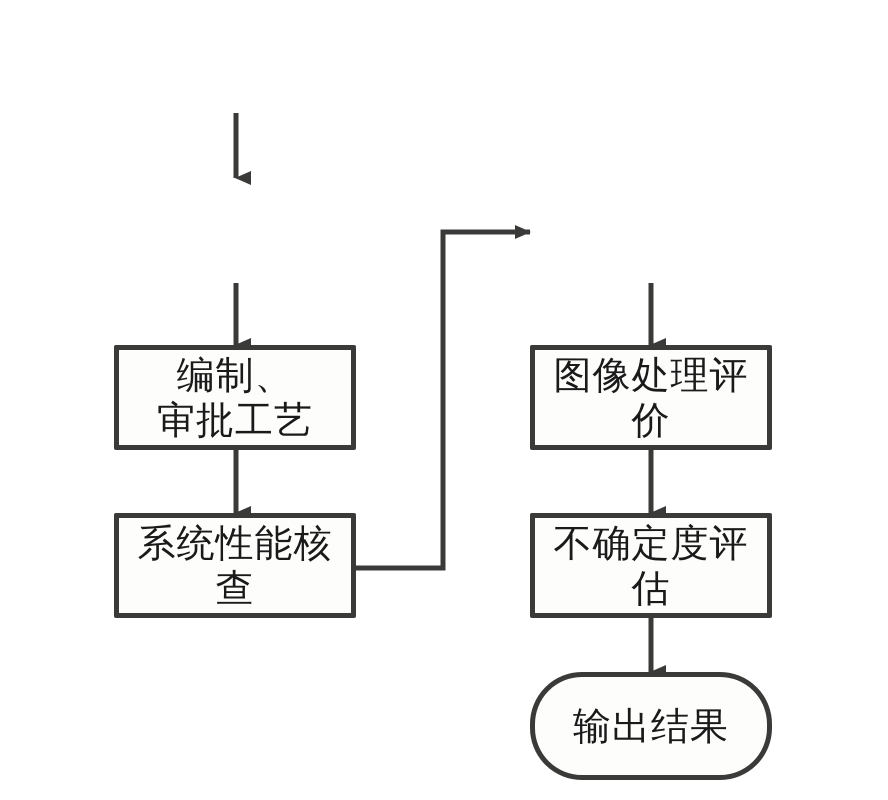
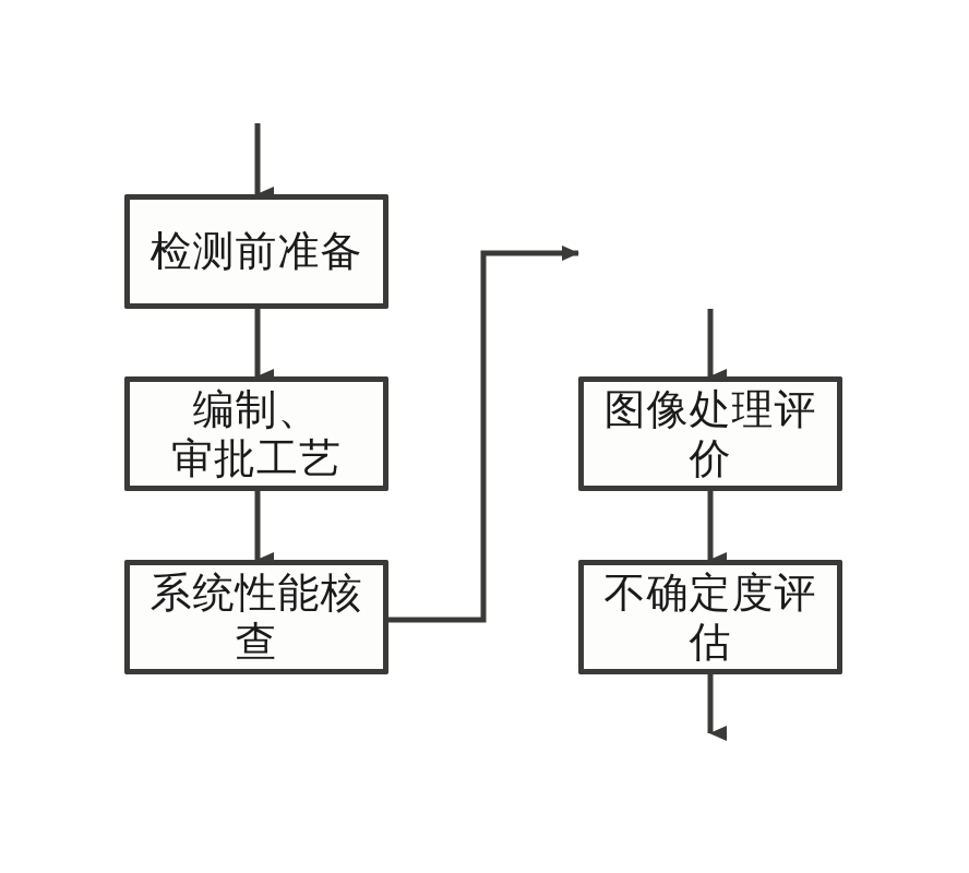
+ 检测前准备
  编制、
  审批工艺
  系统性能核查
  图像处理评价
  不确定度评估
- 输出结果
